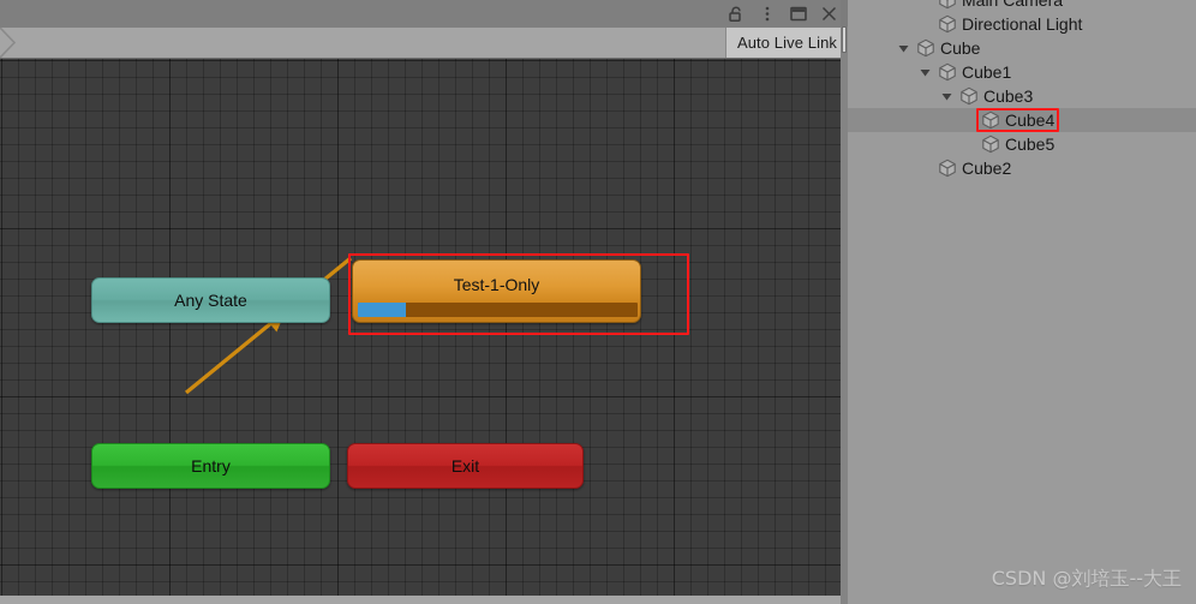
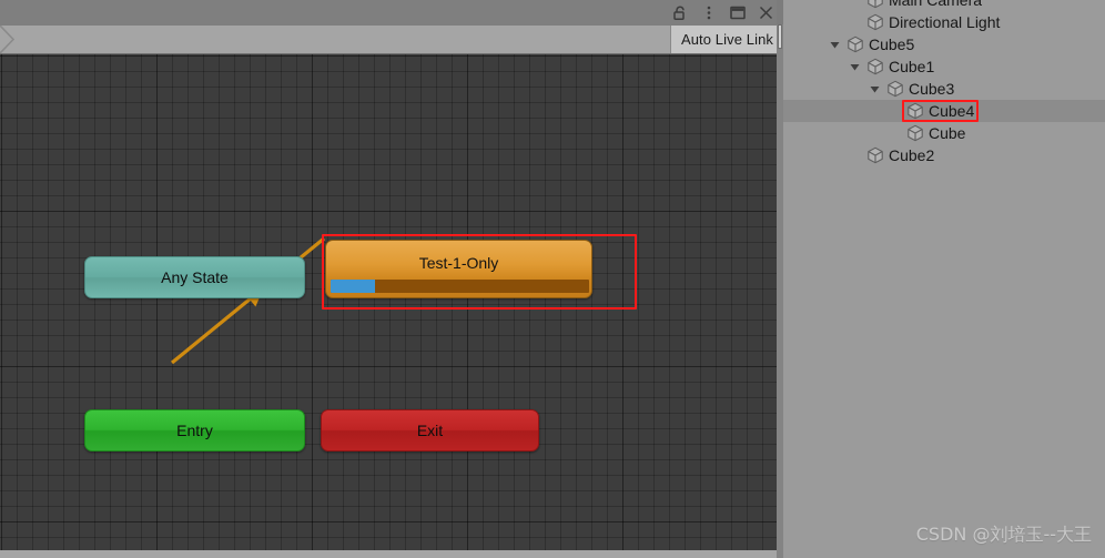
  Auto Live Link
  Any State
  Entry
  Exit
  Test-1-Only
  Main Camera
  Directional Light
- Cube
+ Cube5
  Cube1
  Cube3
  Cube4
- Cube5
+ Cube
  Cube2
  CSDN @刘培玉--大王
